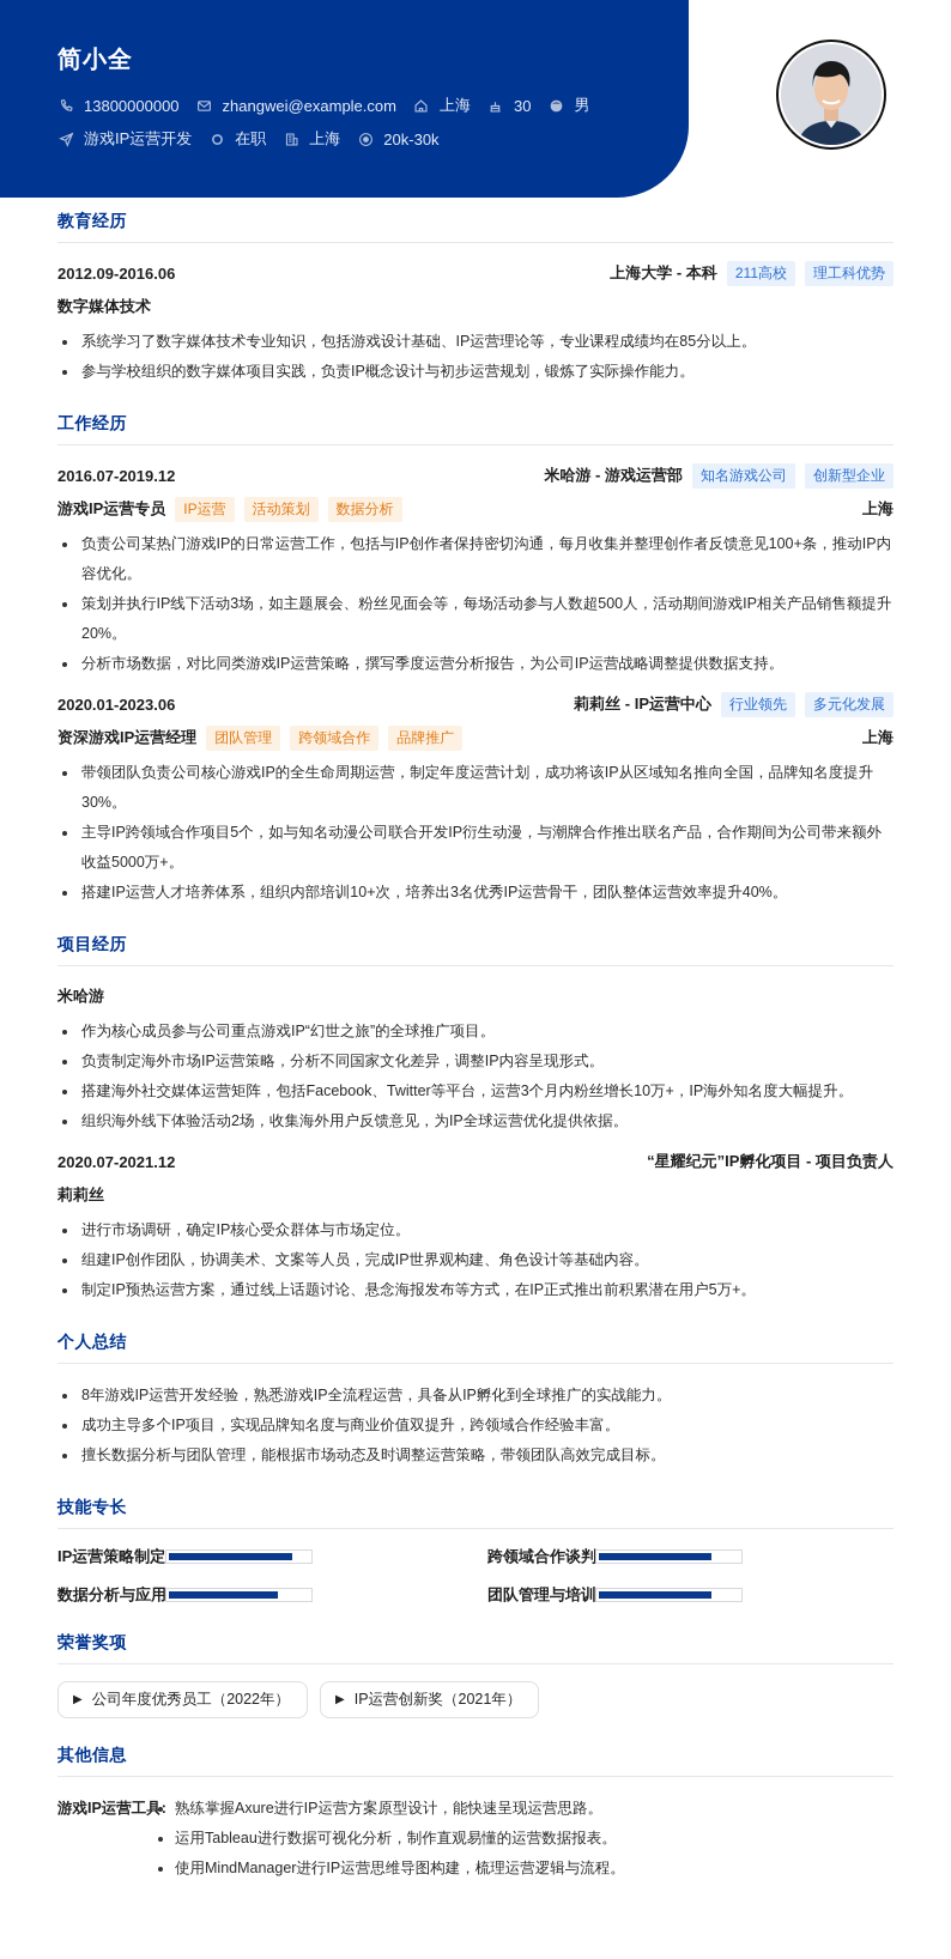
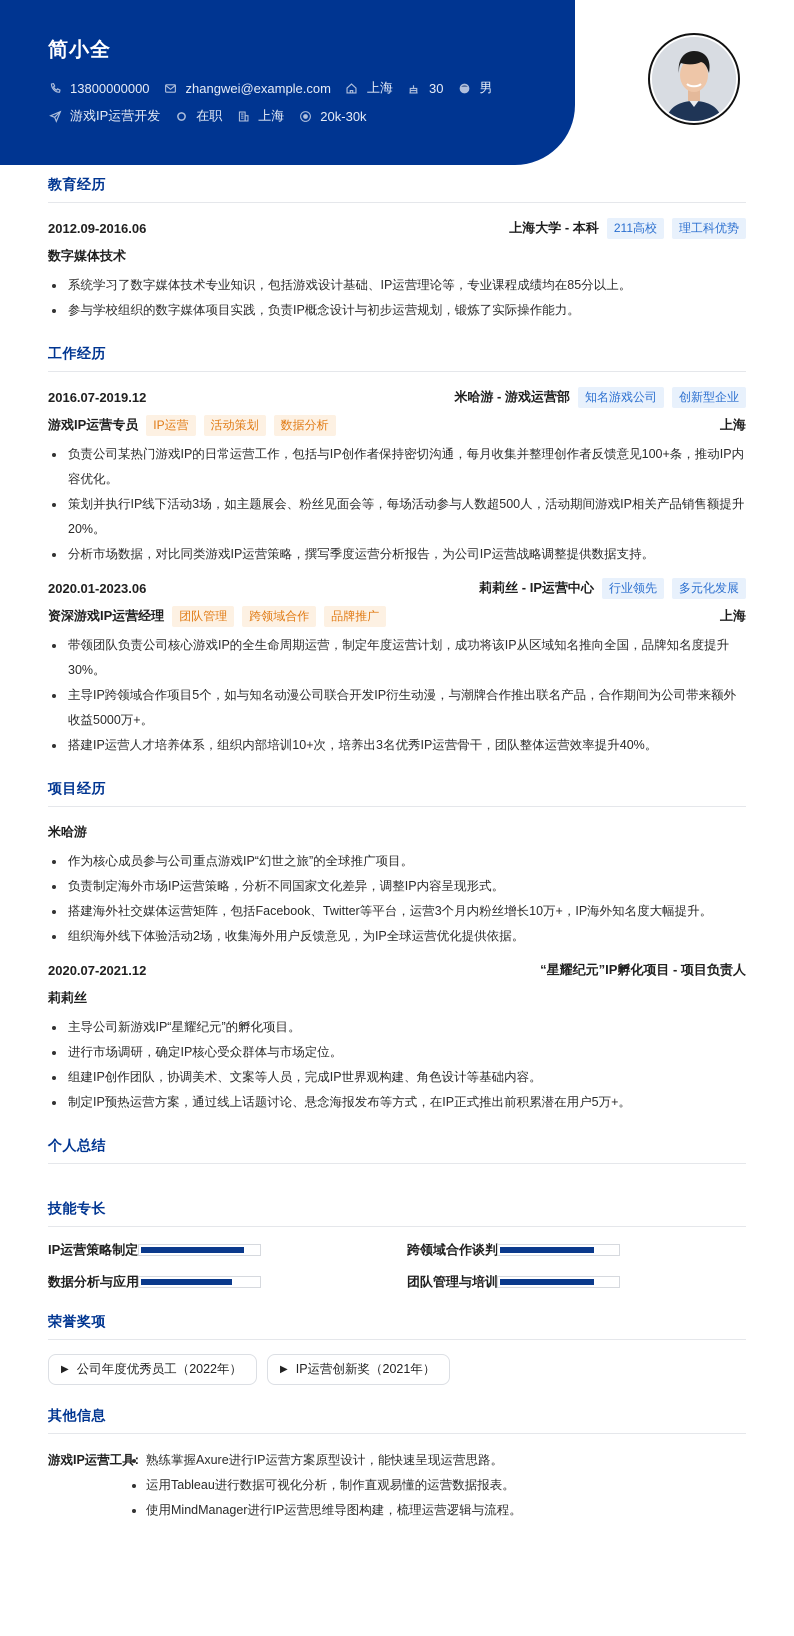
  简小全
  13800000000
  zhangwei@example.com
  上海
  30
  男
  游戏IP运营开发
  在职
  上海
  20k-30k
  教育经历
  2012.09-2016.06
  上海大学 - 本科
  211高校
  理工科优势
  数字媒体技术
  系统学习了数字媒体技术专业知识，包括游戏设计基础、IP运营理论等，专业课程成绩均在85分以上。
  参与学校组织的数字媒体项目实践，负责IP概念设计与初步运营规划，锻炼了实际操作能力。
  工作经历
  2016.07-2019.12
  米哈游 - 游戏运营部
  知名游戏公司
  创新型企业
  游戏IP运营专员
  IP运营
  活动策划
  数据分析
  上海
  负责公司某热门游戏IP的日常运营工作，包括与IP创作者保持密切沟通，每月收集并整理创作者反馈意见100+条，推动IP内容优化。
  策划并执行IP线下活动3场，如主题展会、粉丝见面会等，每场活动参与人数超500人，活动期间游戏IP相关产品销售额提升20%。
  分析市场数据，对比同类游戏IP运营策略，撰写季度运营分析报告，为公司IP运营战略调整提供数据支持。
  2020.01-2023.06
  莉莉丝 - IP运营中心
  行业领先
  多元化发展
  资深游戏IP运营经理
  团队管理
  跨领域合作
  品牌推广
  上海
  带领团队负责公司核心游戏IP的全生命周期运营，制定年度运营计划，成功将该IP从区域知名推向全国，品牌知名度提升30%。
  主导IP跨领域合作项目5个，如与知名动漫公司联合开发IP衍生动漫，与潮牌合作推出联名产品，合作期间为公司带来额外收益5000万+。
  搭建IP运营人才培养体系，组织内部培训10+次，培养出3名优秀IP运营骨干，团队整体运营效率提升40%。
  项目经历
  米哈游
  作为核心成员参与公司重点游戏IP“幻世之旅”的全球推广项目。
  负责制定海外市场IP运营策略，分析不同国家文化差异，调整IP内容呈现形式。
  搭建海外社交媒体运营矩阵，包括Facebook、Twitter等平台，运营3个月内粉丝增长10万+，IP海外知名度大幅提升。
  组织海外线下体验活动2场，收集海外用户反馈意见，为IP全球运营优化提供依据。
  2020.07-2021.12
  “星耀纪元”IP孵化项目 - 项目负责人
  莉莉丝
+ 主导公司新游戏IP“星耀纪元”的孵化项目。
  进行市场调研，确定IP核心受众群体与市场定位。
  组建IP创作团队，协调美术、文案等人员，完成IP世界观构建、角色设计等基础内容。
  制定IP预热运营方案，通过线上话题讨论、悬念海报发布等方式，在IP正式推出前积累潜在用户5万+。
  个人总结
- 8年游戏IP运营开发经验，熟悉游戏IP全流程运营，具备从IP孵化到全球推广的实战能力。
- 成功主导多个IP项目，实现品牌知名度与商业价值双提升，跨领域合作经验丰富。
- 擅长数据分析与团队管理，能根据市场动态及时调整运营策略，带领团队高效完成目标。
  技能专长
  IP运营策略制定
  跨领域合作谈判
  数据分析与应用
  团队管理与培训
  荣誉奖项
  ▶
  公司年度优秀员工（2022年）
  ▶
  IP运营创新奖（2021年）
  其他信息
  游戏IP运营工具
  熟练掌握Axure进行IP运营方案原型设计，能快速呈现运营思路。
  运用Tableau进行数据可视化分析，制作直观易懂的运营数据报表。
  使用MindManager进行IP运营思维导图构建，梳理运营逻辑与流程。
